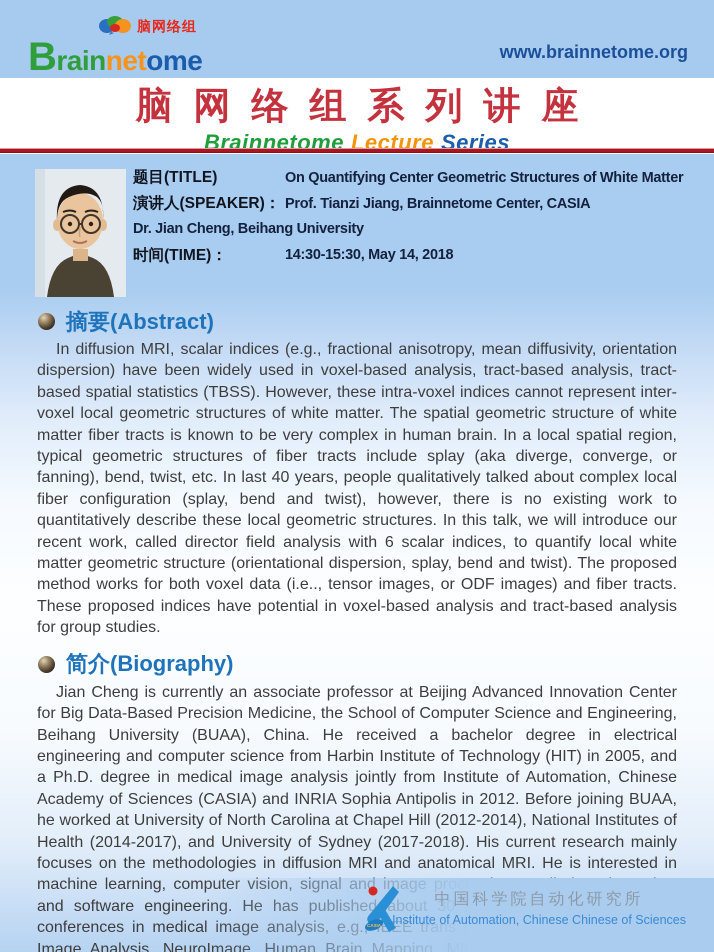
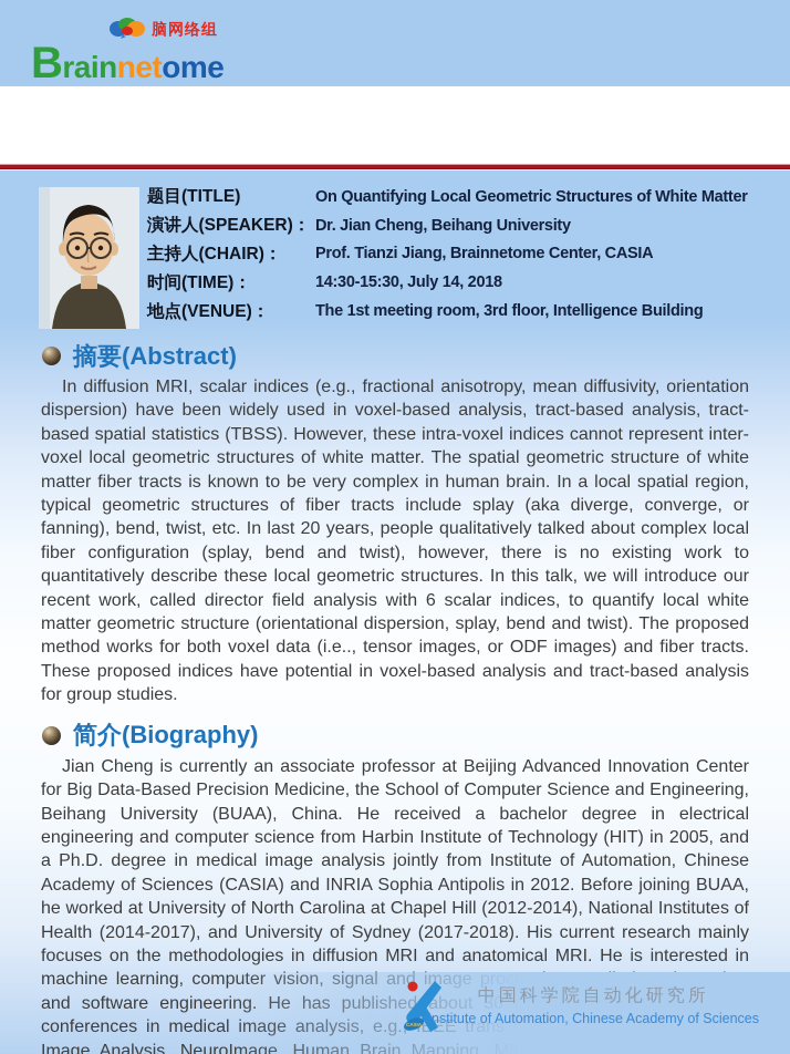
  脑网络组
  B
  rain
  net
  ome
- www.brainnetome.org
- 脑网络组系列讲座
- Brainnetome Lecture Series
  题目(TITLE)
- On Quantifying Center Geometric Structures of White Matter
+ On Quantifying Local Geometric Structures of White Matter
  演讲人(SPEAKER)：
- Prof. Tianzi Jiang, Brainnetome Center, CASIA
+ Dr. Jian Cheng, Beihang University
+ 主持人(CHAIR)：
- Dr. Jian Cheng, Beihang University
+ Prof. Tianzi Jiang, Brainnetome Center, CASIA
  时间(TIME)：
- 14:30-15:30, May 14, 2018
+ 14:30-15:30, July 14, 2018
+ 地点(VENUE)：
+ The 1st meeting room, 3rd floor, Intelligence Building
  摘要(Abstract)
- In diffusion MRI, scalar indices (e.g., fractional anisotropy, mean diffusivity, orientation dispersion) have been widely used in voxel-based analysis, tract-based analysis, tract-based spatial statistics (TBSS). However, these intra-voxel indices cannot represent inter-voxel local geometric structures of white matter. The spatial geometric structure of white matter fiber tracts is known to be very complex in human brain. In a local spatial region, typical geometric structures of fiber tracts include splay (aka diverge, converge, or fanning), bend, twist, etc. In last 40 years, people qualitatively talked about complex local fiber configuration (splay, bend and twist), however, there is no existing work to quantitatively describe these local geometric structures. In this talk, we will introduce our recent work, called director field analysis with 6 scalar indices, to quantify local white matter geometric structure (orientational dispersion, splay, bend and twist). The proposed method works for both voxel data (i.e.., tensor images, or ODF images) and fiber tracts. These proposed indices have potential in voxel-based analysis and tract-based analysis for group studies.
+ In diffusion MRI, scalar indices (e.g., fractional anisotropy, mean diffusivity, orientation dispersion) have been widely used in voxel-based analysis, tract-based analysis, tract-based spatial statistics (TBSS). However, these intra-voxel indices cannot represent inter-voxel local geometric structures of white matter. The spatial geometric structure of white matter fiber tracts is known to be very complex in human brain. In a local spatial region, typical geometric structures of fiber tracts include splay (aka diverge, converge, or fanning), bend, twist, etc. In last 20 years, people qualitatively talked about complex local fiber configuration (splay, bend and twist), however, there is no existing work to quantitatively describe these local geometric structures. In this talk, we will introduce our recent work, called director field analysis with 6 scalar indices, to quantify local white matter geometric structure (orientational dispersion, splay, bend and twist). The proposed method works for both voxel data (i.e.., tensor images, or ODF images) and fiber tracts. These proposed indices have potential in voxel-based analysis and tract-based analysis for group studies.
  简介(Biography)
  中国科学院自动化研究所
- Institute of Automation, Chinese Chinese of Sciences
+ Institute of Automation, Chinese Academy of Sciences
